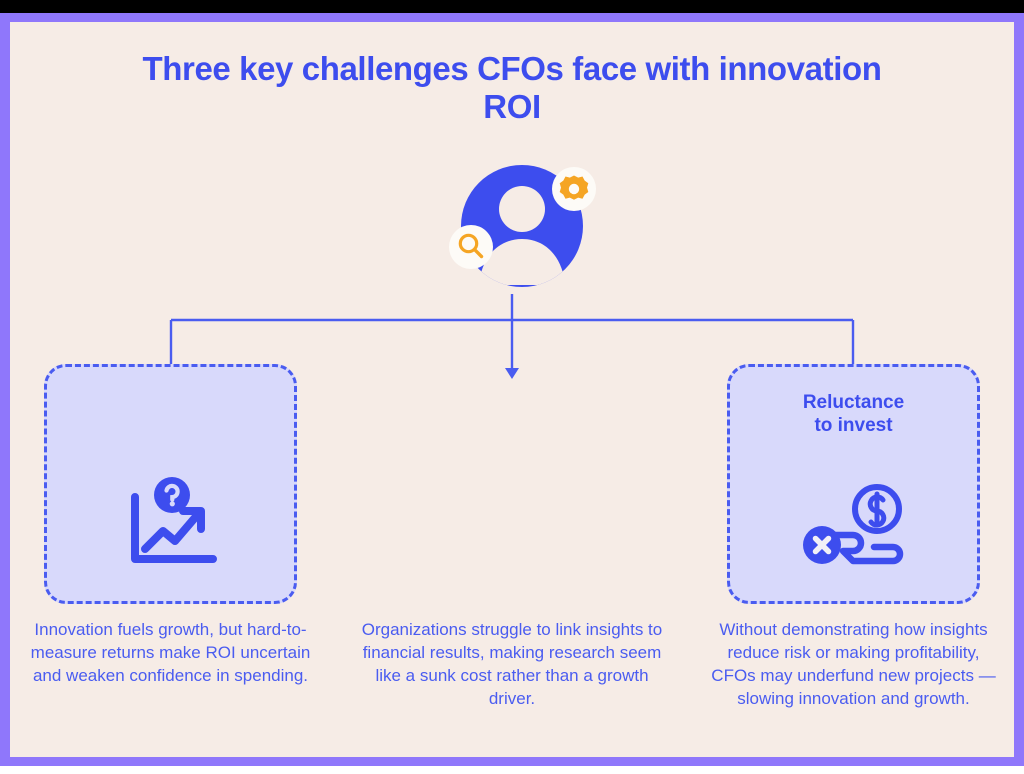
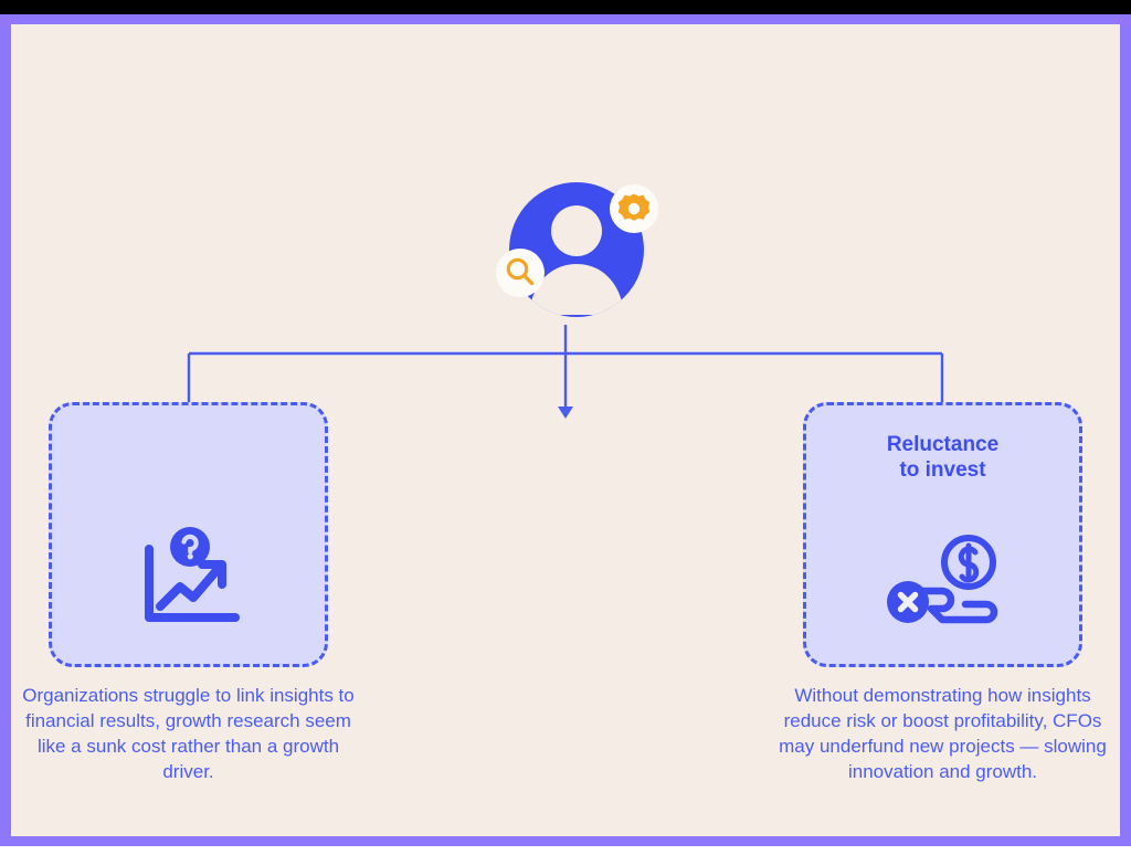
- Three key challenges CFOs face with innovation ROI
  Reluctance
  to invest
- Innovation fuels growth, but hard-to-measure returns make ROI uncertain and weaken confidence in spending.
- Organizations struggle to link insights to financial results, making research seem like a sunk cost rather than a growth driver.
+ Organizations struggle to link insights to financial results, growth research seem like a sunk cost rather than a growth driver.
- Without demonstrating how insights reduce risk or making profitability, CFOs may underfund new projects — slowing innovation and growth.
+ Without demonstrating how insights reduce risk or boost profitability, CFOs may underfund new projects — slowing innovation and growth.
